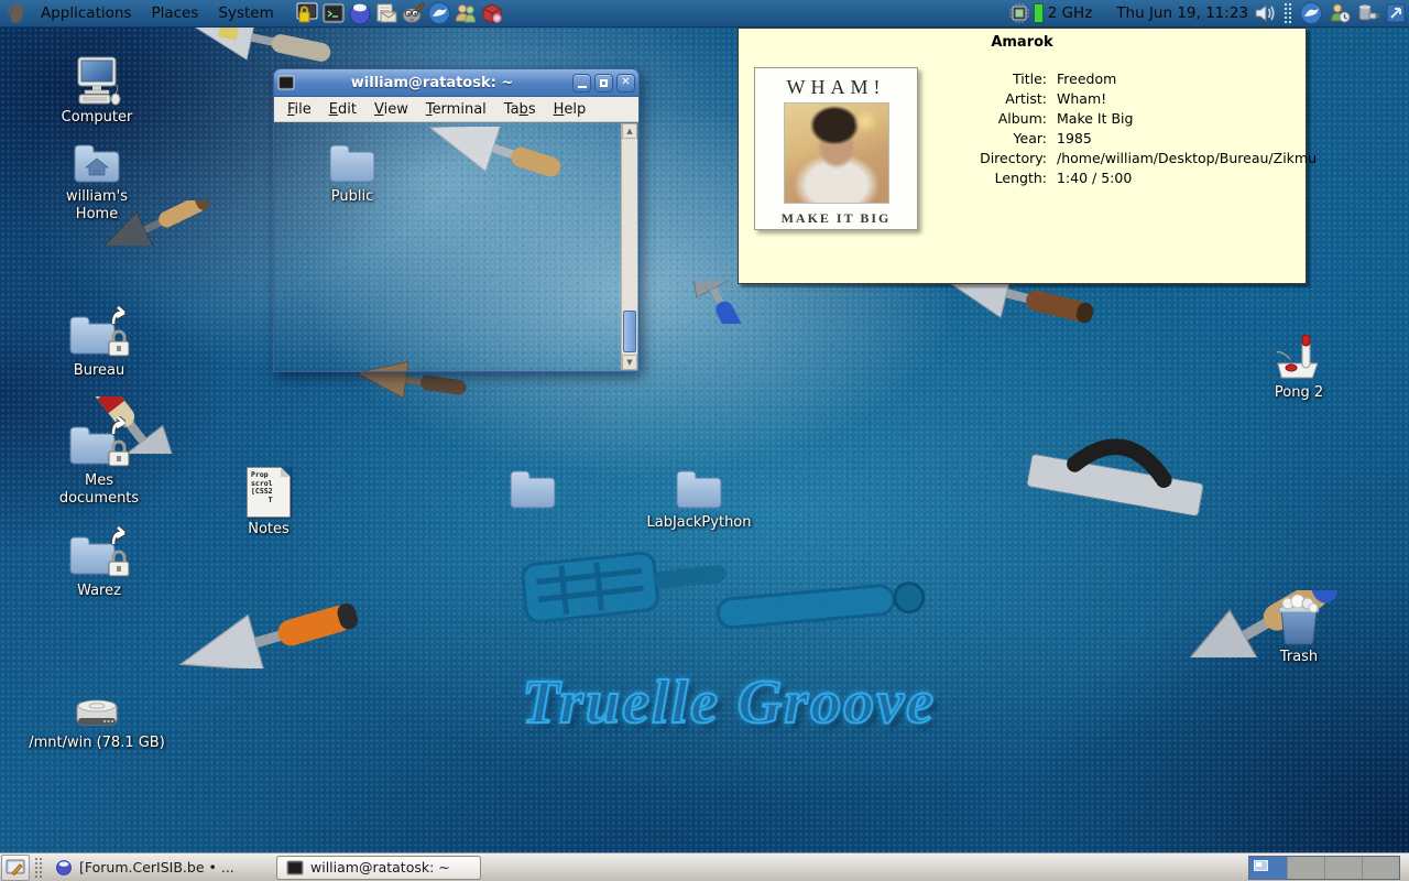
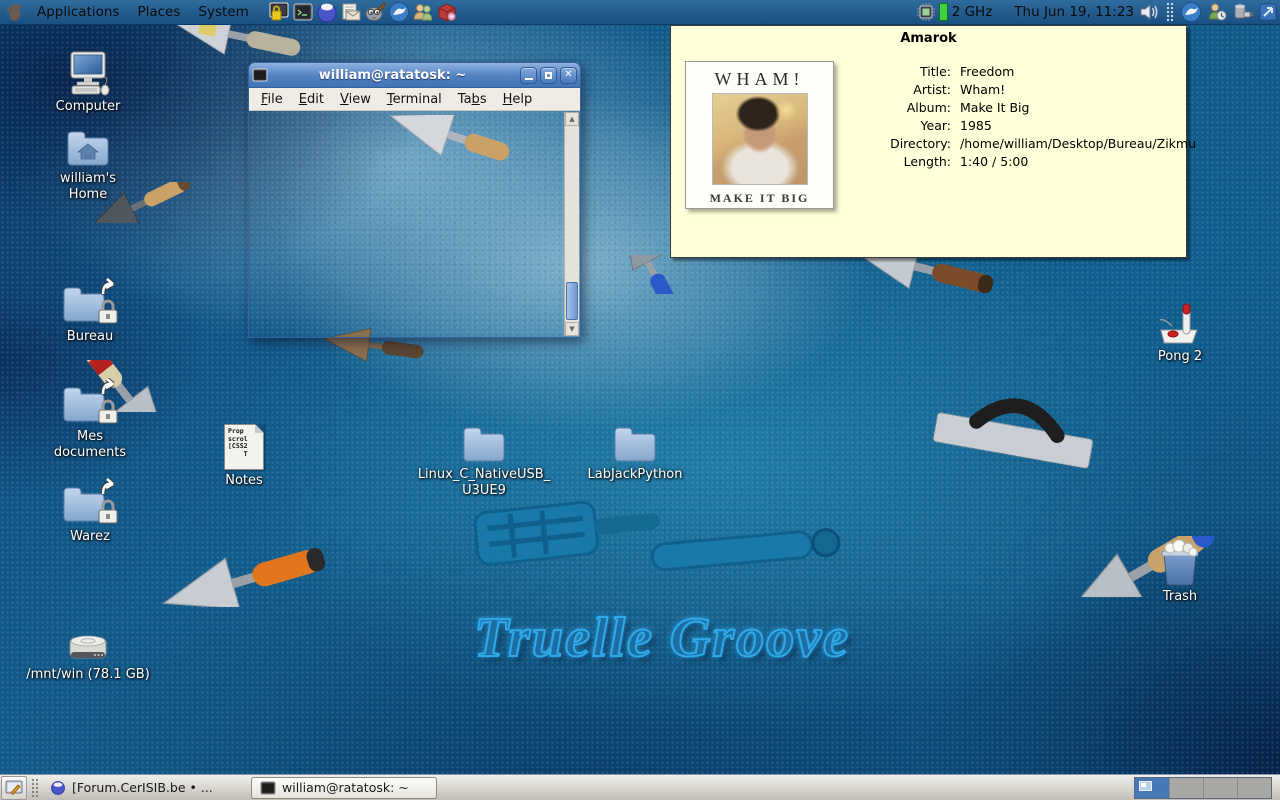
  Truelle Groove
  Computer
  william's Home
- Public
  Bureau
  Mes documents
  Warez
  /mnt/win (78.1 GB)
  Prop
  scrol
  [CSS2
  T
  Notes
+ Linux_C_NativeUSB_
+ U3UE9
  LabJackPython
  Pong 2
  Trash
  william@ratatosk: ~
  ✕
  File
  Edit
  View
  Terminal
  Tabs
  Help
  ▲
  ▼
  Amarok
  WHAM!
  MAKE IT BIG
  Title:
  Freedom
  Artist:
  Wham!
  Album:
  Make It Big
  Year:
  1985
  Directory:
  /home/william/Desktop/Bureau/Zikmu
  Length:
  1:40 / 5:00
  Applications
  Places
  System
  2 GHz
  Thu Jun 19, 11:23
  [Forum.CerISIB.be • ...
  william@ratatosk: ~
